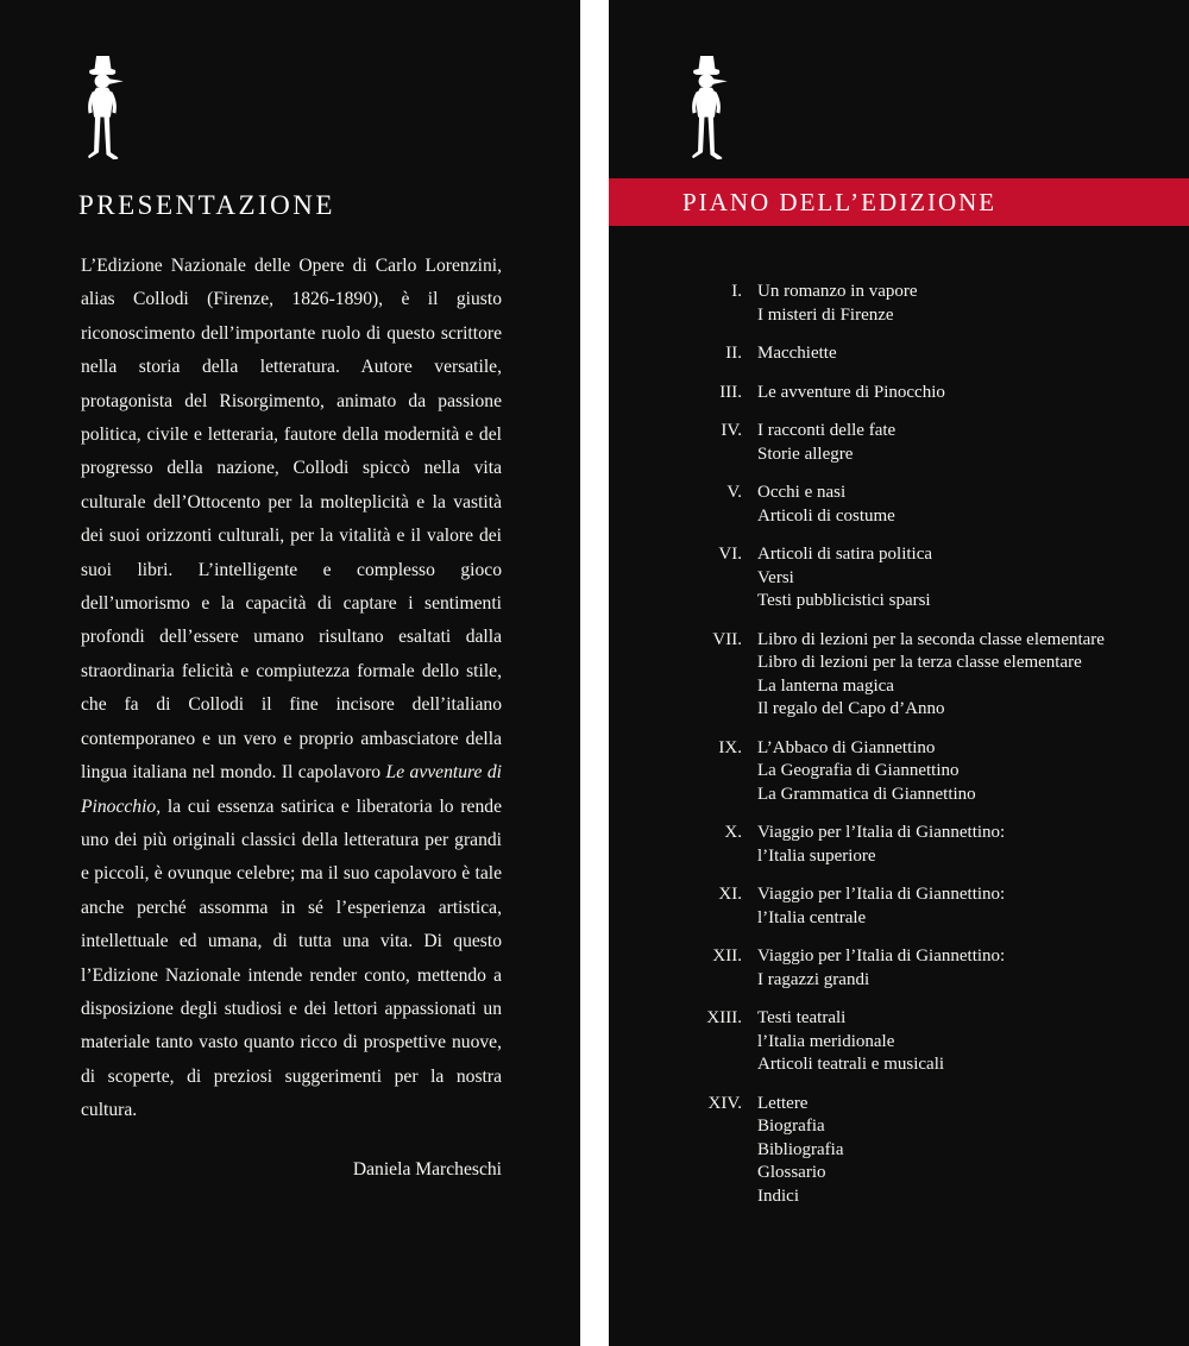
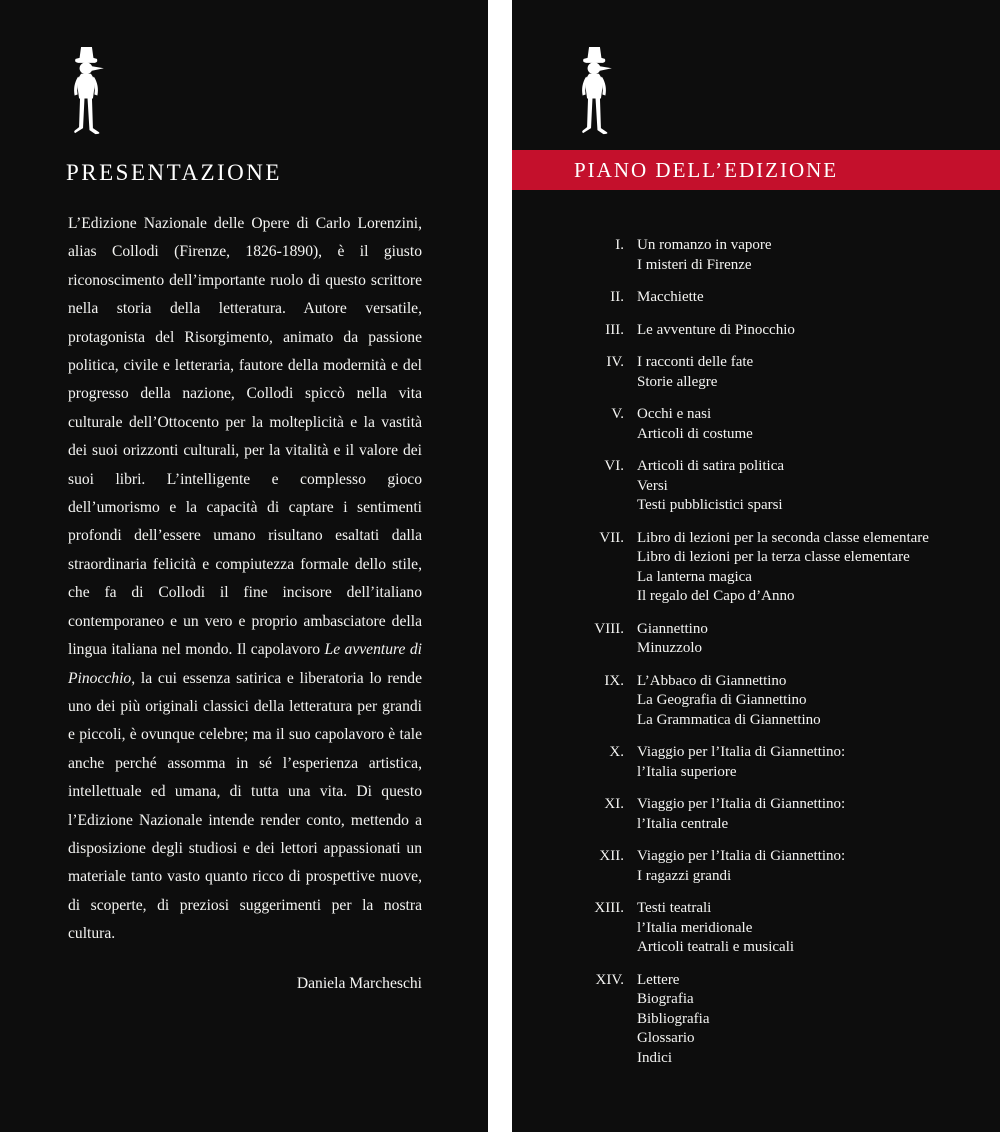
  PRESENTAZIONE
  L’Edizione Nazionale delle Opere di Carlo Lorenzini, alias Collodi (Firenze, 1826-1890), è il giusto riconoscimento dell’importante ruolo di questo scrittore nella storia della letteratura. Autore versatile, protagonista del Risorgimento, animato da passione politica, civile e letteraria, fautore della modernità e del progresso della nazione, Collodi spiccò nella vita culturale dell’Ottocento per la molteplicità e la vastità dei suoi orizzonti culturali, per la vitalità e il valore dei suoi libri. L’intelligente e complesso gioco dell’umorismo e la capacità di captare i sentimenti profondi dell’essere umano risultano esaltati dalla straordinaria felicità e compiutezza formale dello stile, che fa di Collodi il fine incisore dell’italiano contemporaneo e un vero e proprio ambasciatore della lingua italiana nel mondo. Il capolavoro Le avventure di Pinocchio, la cui essenza satirica e liberatoria lo rende uno dei più originali classici della letteratura per grandi e piccoli, è ovunque celebre; ma il suo capolavoro è tale anche perché assomma in sé l’esperienza artistica, intellettuale ed umana, di tutta una vita. Di questo l’Edizione Nazionale intende render conto, mettendo a disposizione degli studiosi e dei lettori appassionati un materiale tanto vasto quanto ricco di prospettive nuove, di scoperte, di preziosi suggerimenti per la nostra cultura.
  Daniela Marcheschi
  PIANO DELL’EDIZIONE
  I.
  Un romanzo in vapore
  I misteri di Firenze
  II.
  Macchiette
  III.
  Le avventure di Pinocchio
  IV.
  I racconti delle fate
  Storie allegre
  V.
  Occhi e nasi
  Articoli di costume
  VI.
  Articoli di satira politica
  Versi
  Testi pubblicistici sparsi
  VII.
  Libro di lezioni per la seconda classe elementare
  Libro di lezioni per la terza classe elementare
  La lanterna magica
  Il regalo del Capo d’Anno
+ VIII.
+ Giannettino
+ Minuzzolo
  IX.
  L’Abbaco di Giannettino
  La Geografia di Giannettino
  La Grammatica di Giannettino
  X.
  Viaggio per l’Italia di Giannettino:
  l’Italia superiore
  XI.
  Viaggio per l’Italia di Giannettino:
  l’Italia centrale
  XII.
  Viaggio per l’Italia di Giannettino:
  I ragazzi grandi
  XIII.
  Testi teatrali
  l’Italia meridionale
  Articoli teatrali e musicali
  XIV.
  Lettere
  Biografia
  Bibliografia
  Glossario
  Indici
